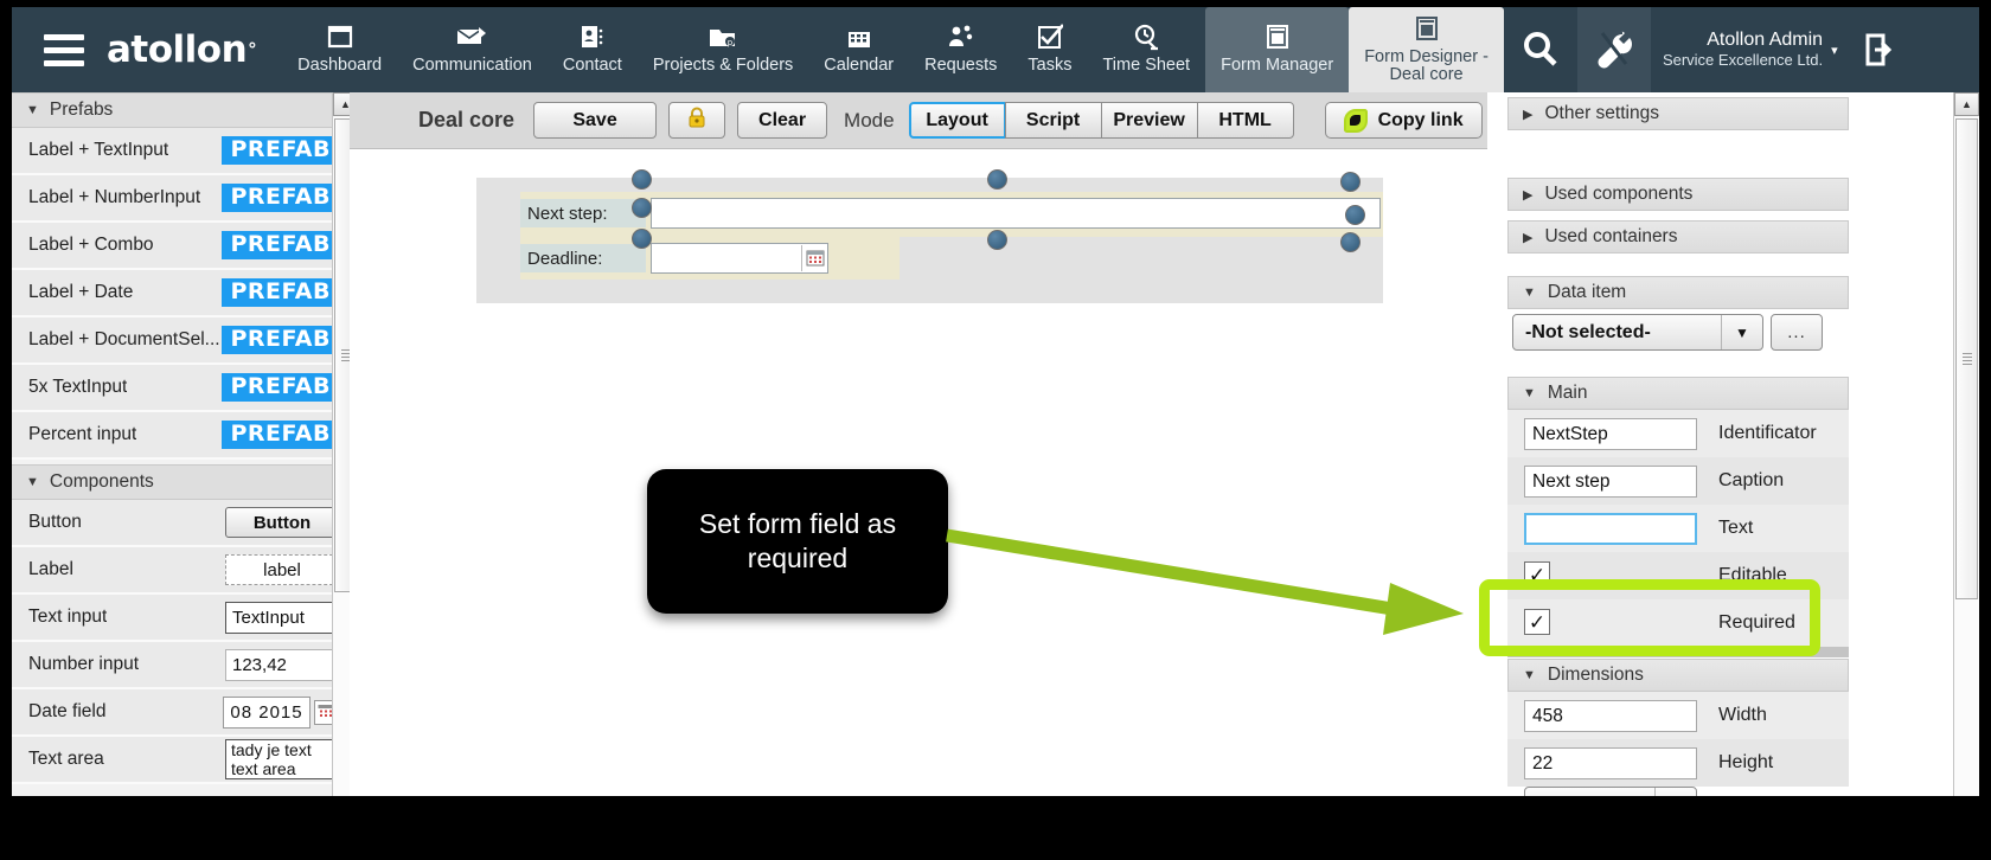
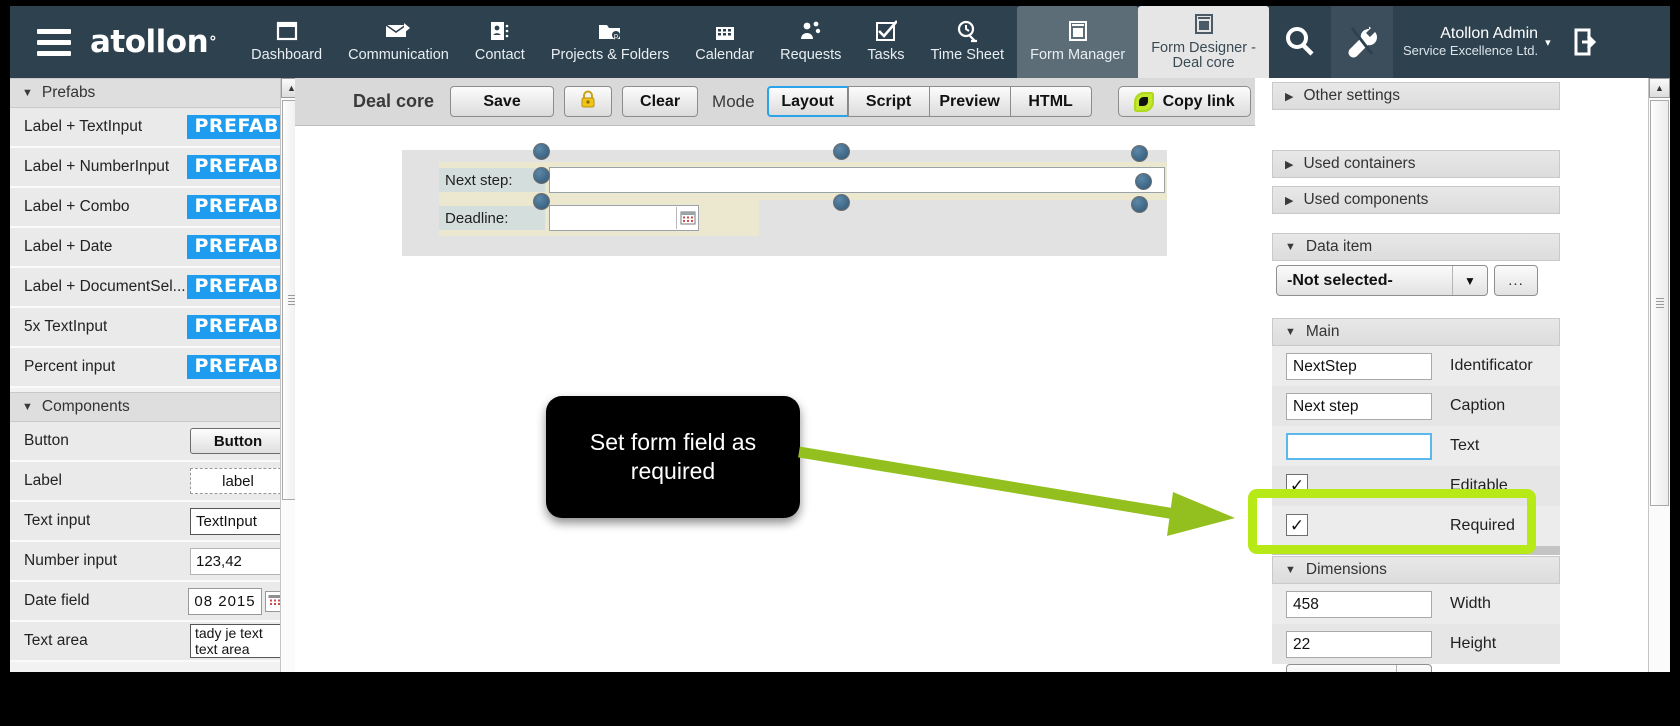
  atollon
  °
  Dashboard
  Communication
  Contact
  p
  Projects & Folders
  Calendar
  Requests
  Tasks
  Time Sheet
  Form Manager
  Form Designer -
  Deal core
  Atollon Admin
  Service Excellence Ltd.
  ▾
  ▼
  Prefabs
  Label + TextInput
  PREFAB
  Label + NumberInput
  PREFAB
  Label + Combo
  PREFAB
  Label + Date
  PREFAB
  Label + DocumentSel...
  PREFAB
  5x TextInput
  PREFAB
  Percent input
  PREFAB
  ▼
  Components
  Button
  Button
  Label
  label
  Text input
  TextInput
  Number input
  123,42
  Date field
  08 2015
  Text area
  tady je text text area
  ▲
  Deal core
  Save
  Clear
  Mode
  Layout
  Script
  Preview
  HTML
  Copy link
  Next step:
  Deadline:
  Set form field as required
  ▶
  Other settings
  ▶
- Used components
+ Used containers
  ▶
- Used containers
+ Used components
  ▼
  Data item
  -Not selected-
  ▼
  ...
  ▼
  Main
  NextStep
  Identificator
  Next step
  Caption
  Text
  ✓
  Editable
  ✓
  Required
  ▼
  Dimensions
  458
  Width
  22
  Height
  ▲
